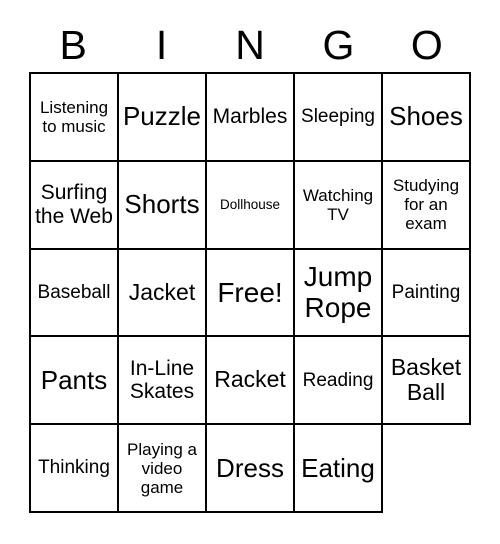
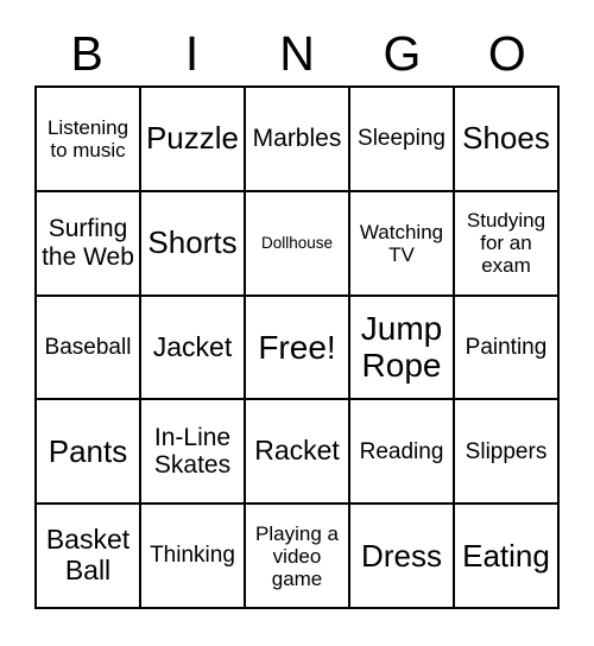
  B
  I
  N
  G
  O
  Listening to music
  Puzzle
  Marbles
  Sleeping
  Shoes
  Surfing the Web
  Shorts
  Dollhouse
  Watching TV
  Studying for an exam
  Baseball
  Jacket
  Free!
  Jump Rope
  Painting
  Pants
  In-Line Skates
  Racket
  Reading
+ Slippers
  Basket Ball
  Thinking
  Playing a video game
  Dress
  Eating
